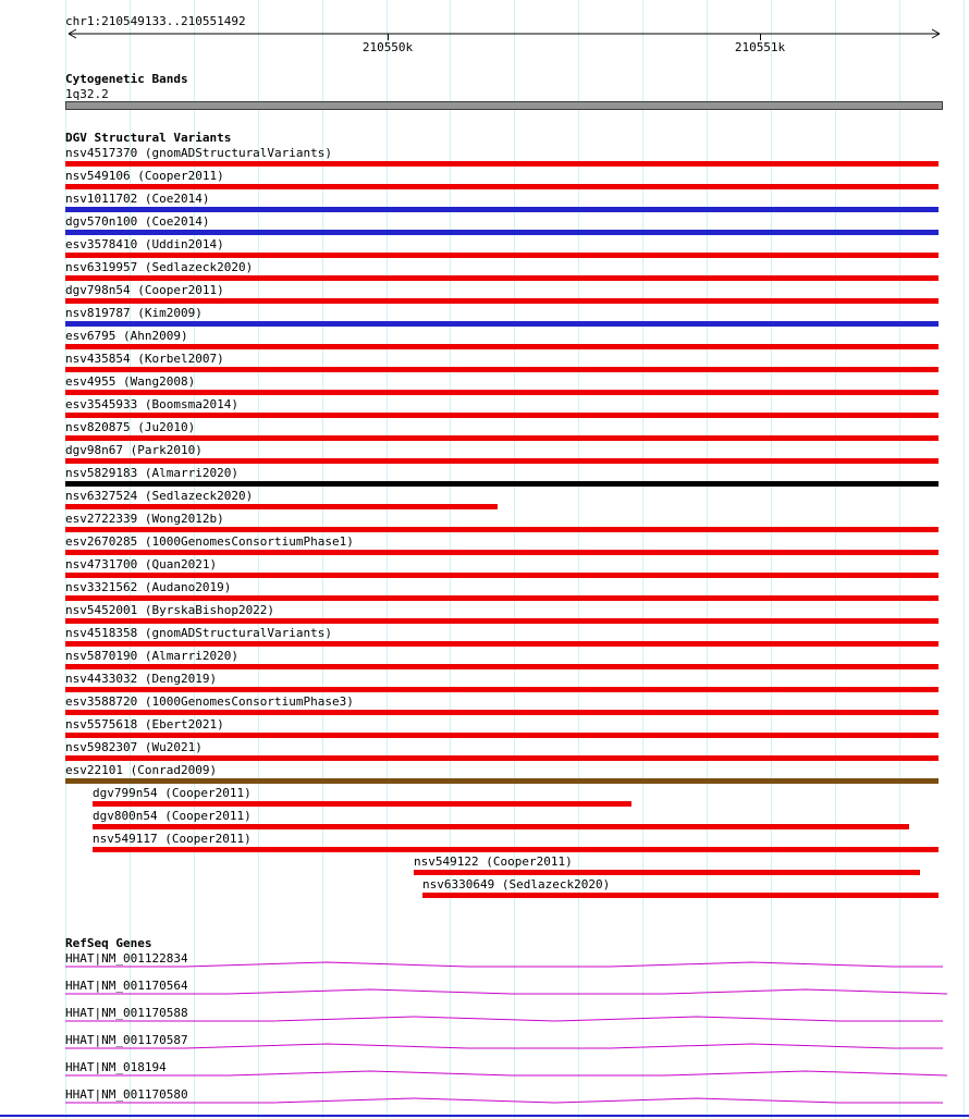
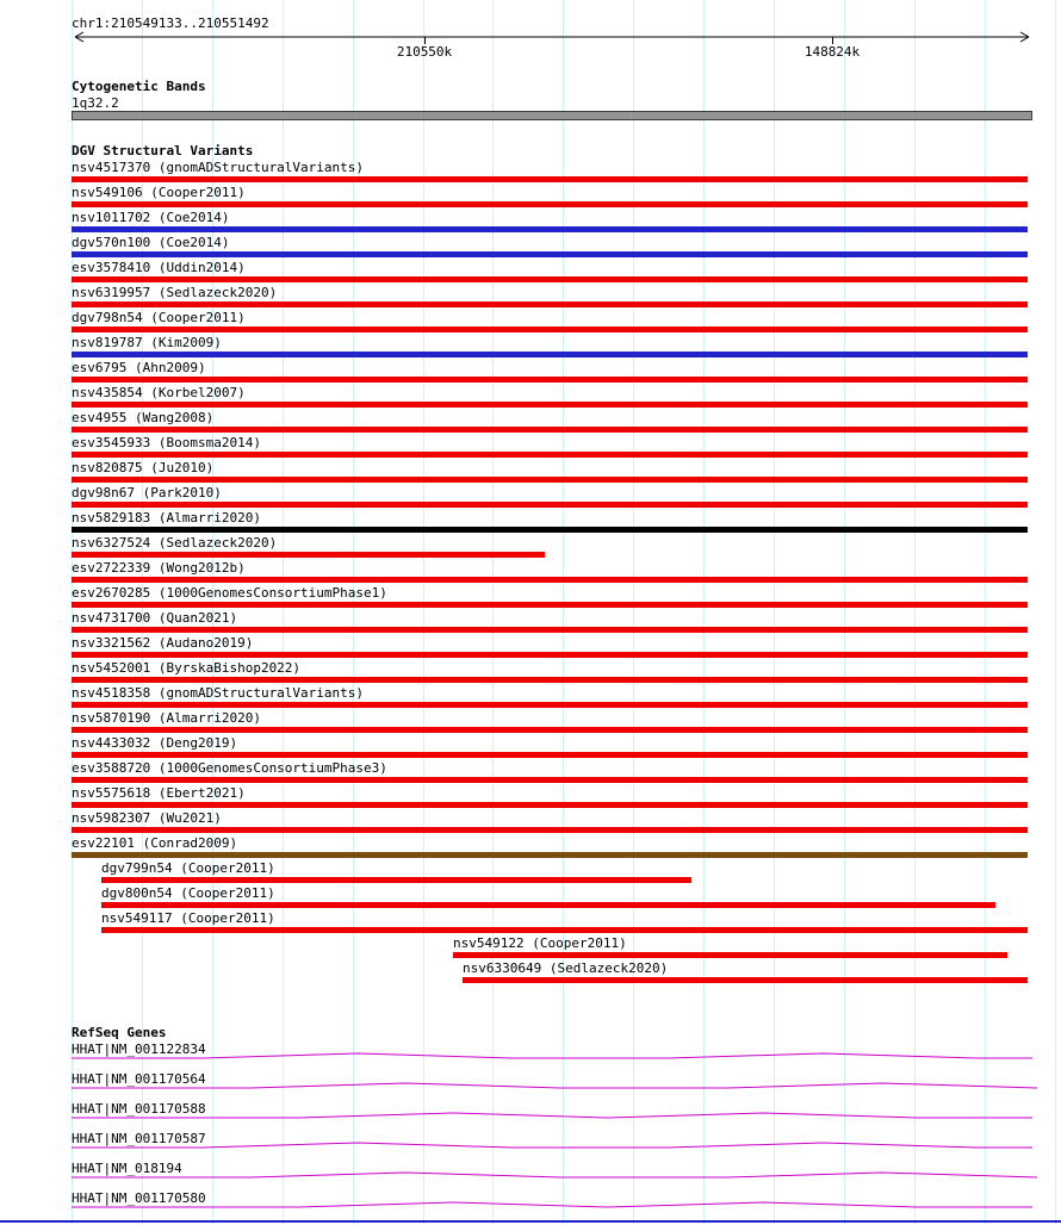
  chr1:210549133..210551492
  210550k
- 210551k
+ 148824k
  Cytogenetic Bands
  1q32.2
  DGV Structural Variants
  nsv4517370 (gnomADStructuralVariants)
  nsv549106 (Cooper2011)
  nsv1011702 (Coe2014)
  dgv570n100 (Coe2014)
  esv3578410 (Uddin2014)
  nsv6319957 (Sedlazeck2020)
  dgv798n54 (Cooper2011)
  nsv819787 (Kim2009)
  esv6795 (Ahn2009)
  nsv435854 (Korbel2007)
  esv4955 (Wang2008)
  esv3545933 (Boomsma2014)
  nsv820875 (Ju2010)
  dgv98n67 (Park2010)
  nsv5829183 (Almarri2020)
  nsv6327524 (Sedlazeck2020)
  esv2722339 (Wong2012b)
  esv2670285 (1000GenomesConsortiumPhase1)
  nsv4731700 (Quan2021)
  nsv3321562 (Audano2019)
  nsv5452001 (ByrskaBishop2022)
  nsv4518358 (gnomADStructuralVariants)
  nsv5870190 (Almarri2020)
  nsv4433032 (Deng2019)
  esv3588720 (1000GenomesConsortiumPhase3)
  nsv5575618 (Ebert2021)
  nsv5982307 (Wu2021)
  esv22101 (Conrad2009)
  dgv799n54 (Cooper2011)
  dgv800n54 (Cooper2011)
  nsv549117 (Cooper2011)
  nsv549122 (Cooper2011)
  nsv6330649 (Sedlazeck2020)
  RefSeq Genes
  HHAT|NM_001122834
  HHAT|NM_001170564
  HHAT|NM_001170588
  HHAT|NM_001170587
  HHAT|NM_018194
  HHAT|NM_001170580
